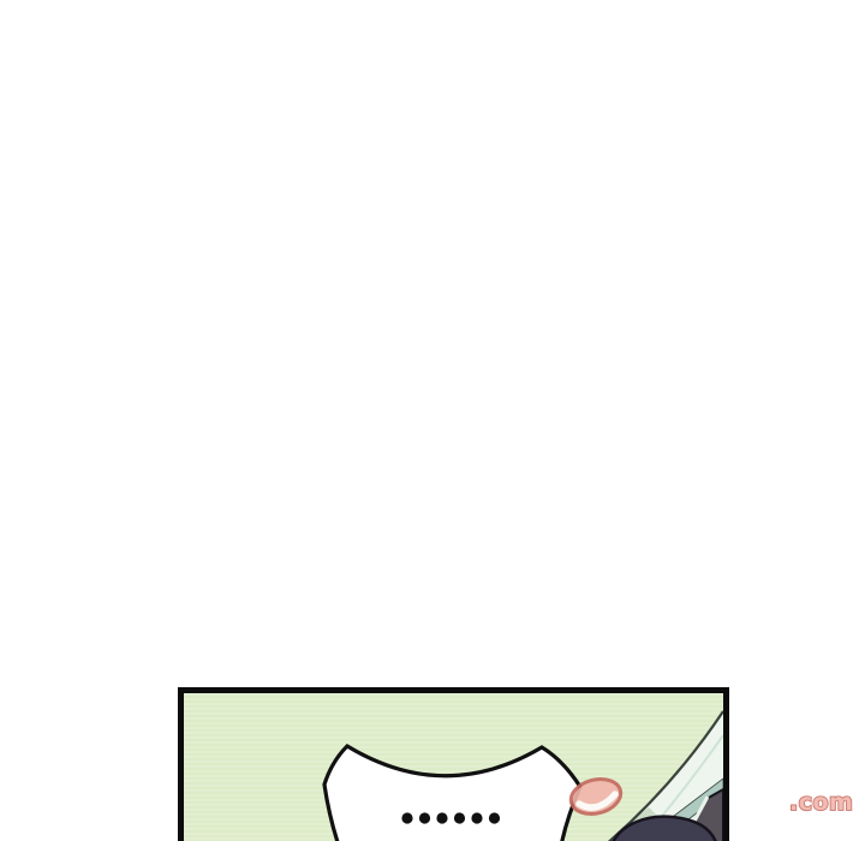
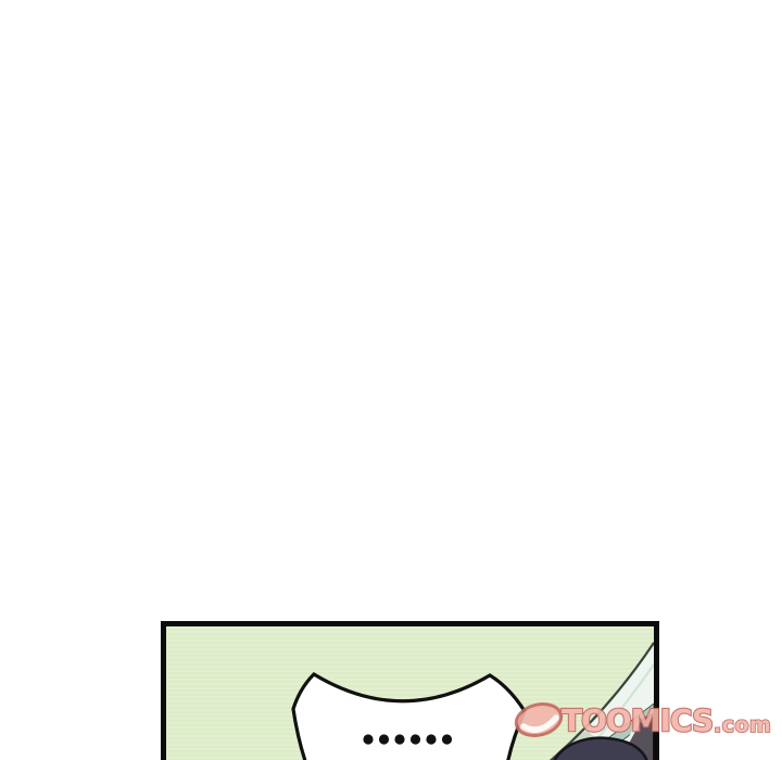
+ TOOMICS
  .com
